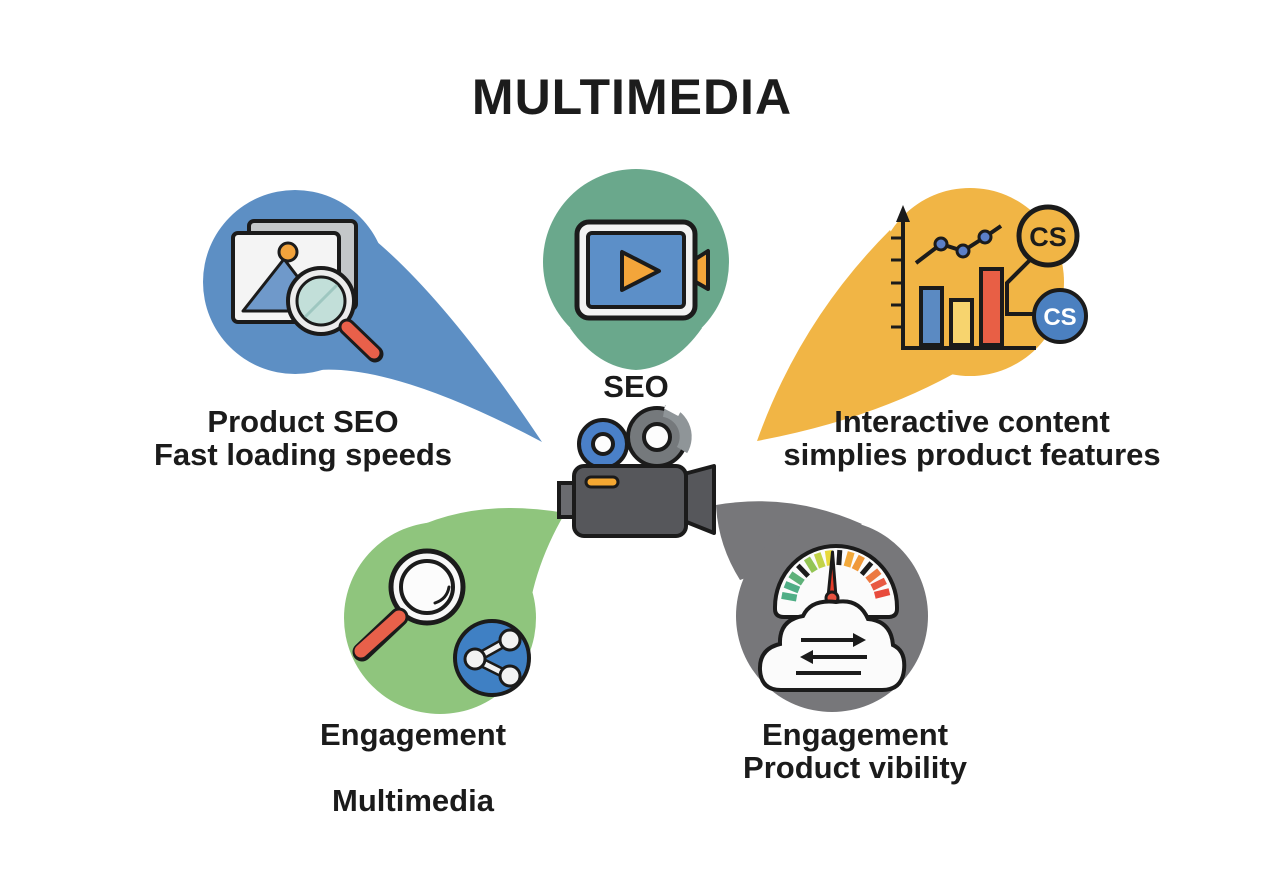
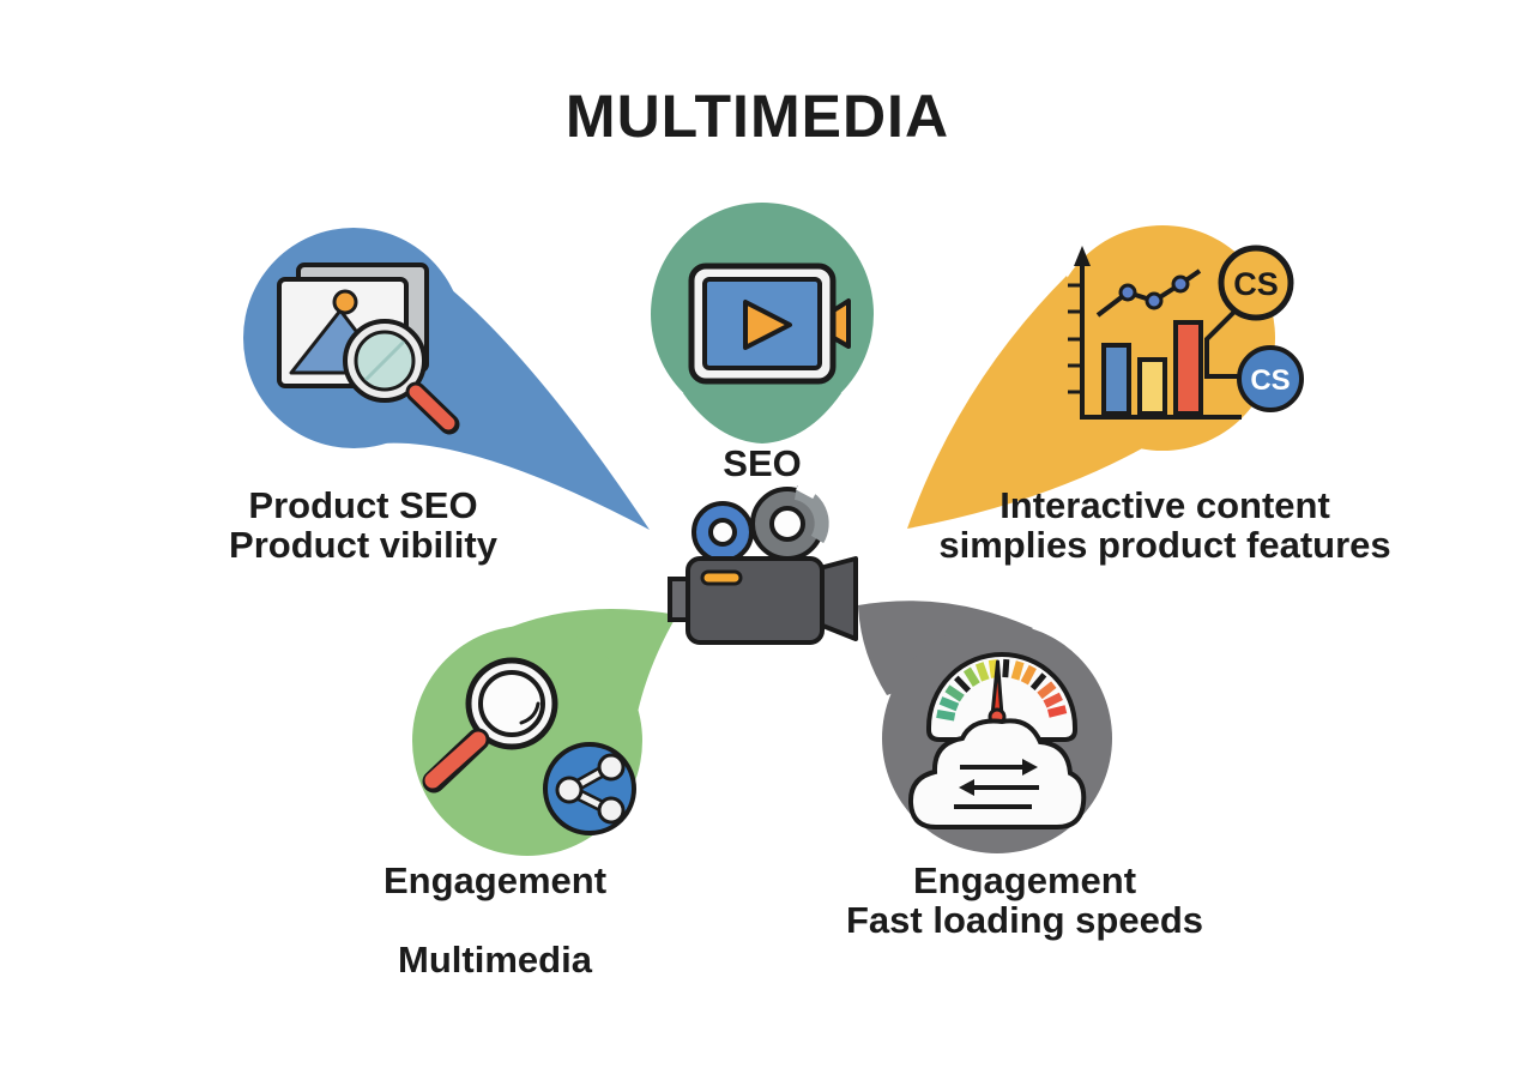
  MULTIMEDIA
  Product SEO
- Fast loading speeds
+ Product vibility
  SEO
  CS
  CS
  Interactive content
  simplies product features
  Engagement
  Multimedia
  Engagement
- Product vibility
+ Fast loading speeds
